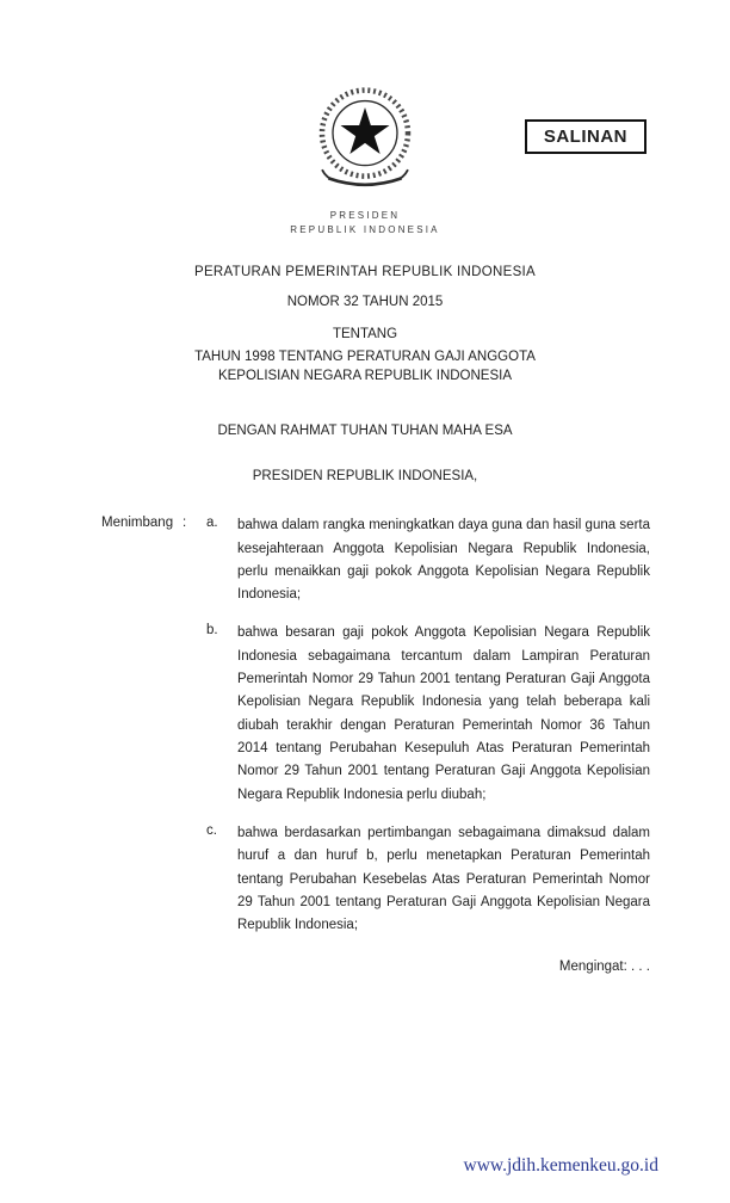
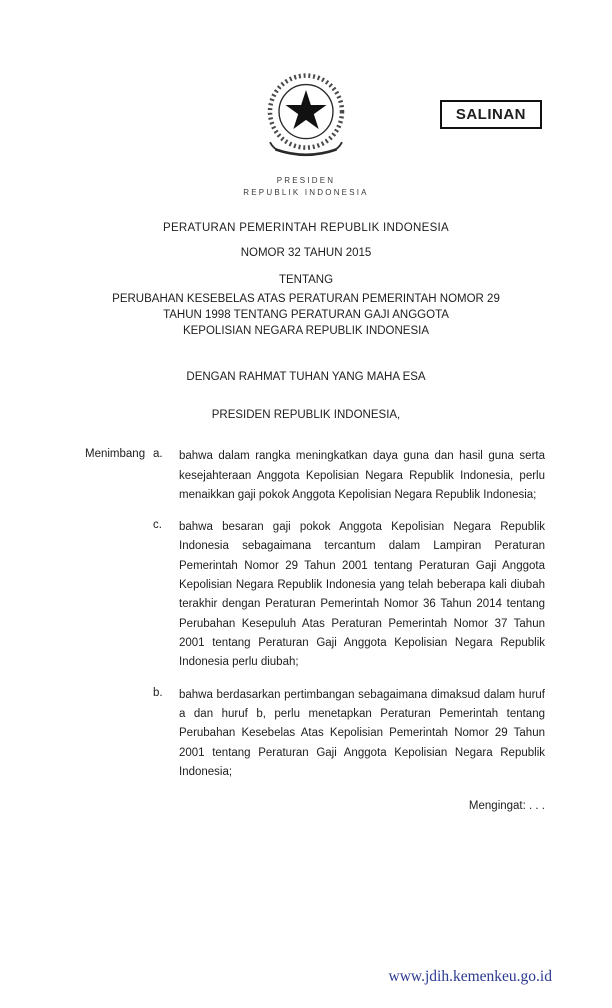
  SALINAN
  PRESIDEN
  REPUBLIK INDONESIA
  PERATURAN PEMERINTAH REPUBLIK INDONESIA
  NOMOR 32 TAHUN 2015
  TENTANG
+ PERUBAHAN KESEBELAS ATAS PERATURAN PEMERINTAH NOMOR 29
  TAHUN 1998 TENTANG PERATURAN GAJI ANGGOTA
  KEPOLISIAN NEGARA REPUBLIK INDONESIA
- DENGAN RAHMAT TUHAN TUHAN MAHA ESA
+ DENGAN RAHMAT TUHAN YANG MAHA ESA
  PRESIDEN REPUBLIK INDONESIA,
  Menimbang
- :
  a.
  bahwa dalam rangka meningkatkan daya guna dan hasil guna serta kesejahteraan Anggota Kepolisian Negara Republik Indonesia, perlu menaikkan gaji pokok Anggota Kepolisian Negara Republik Indonesia;
- b.
+ c.
- bahwa besaran gaji pokok Anggota Kepolisian Negara Republik Indonesia sebagaimana tercantum dalam Lampiran Peraturan Pemerintah Nomor 29 Tahun 2001 tentang Peraturan Gaji Anggota Kepolisian Negara Republik Indonesia yang telah beberapa kali diubah terakhir dengan Peraturan Pemerintah Nomor 36 Tahun 2014 tentang Perubahan Kesepuluh Atas Peraturan Pemerintah Nomor 29 Tahun 2001 tentang Peraturan Gaji Anggota Kepolisian Negara Republik Indonesia perlu diubah;
+ bahwa besaran gaji pokok Anggota Kepolisian Negara Republik Indonesia sebagaimana tercantum dalam Lampiran Peraturan Pemerintah Nomor 29 Tahun 2001 tentang Peraturan Gaji Anggota Kepolisian Negara Republik Indonesia yang telah beberapa kali diubah terakhir dengan Peraturan Pemerintah Nomor 36 Tahun 2014 tentang Perubahan Kesepuluh Atas Peraturan Pemerintah Nomor 37 Tahun 2001 tentang Peraturan Gaji Anggota Kepolisian Negara Republik Indonesia perlu diubah;
- c.
+ b.
- bahwa berdasarkan pertimbangan sebagaimana dimaksud dalam huruf a dan huruf b, perlu menetapkan Peraturan Pemerintah tentang Perubahan Kesebelas Atas Peraturan Pemerintah Nomor 29 Tahun 2001 tentang Peraturan Gaji Anggota Kepolisian Negara Republik Indonesia;
+ bahwa berdasarkan pertimbangan sebagaimana dimaksud dalam huruf a dan huruf b, perlu menetapkan Peraturan Pemerintah tentang Perubahan Kesebelas Atas Kepolisian Pemerintah Nomor 29 Tahun 2001 tentang Peraturan Gaji Anggota Kepolisian Negara Republik Indonesia;
  Mengingat: . . .
  www.jdih.kemenkeu.go.id
